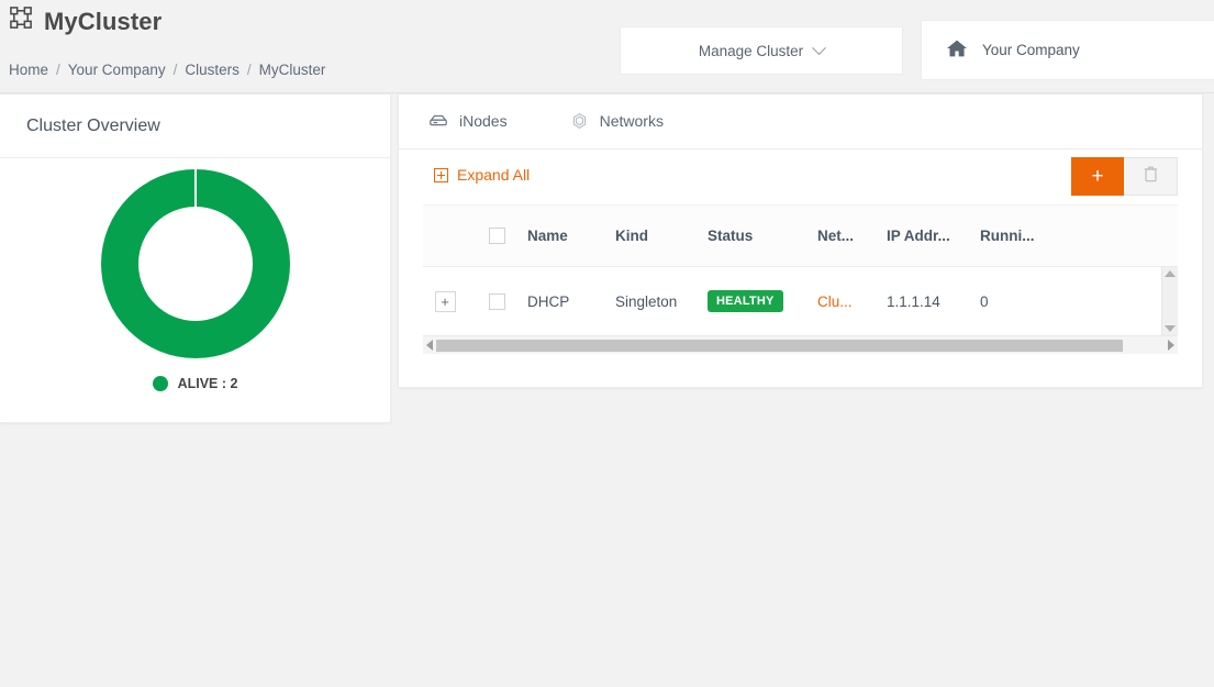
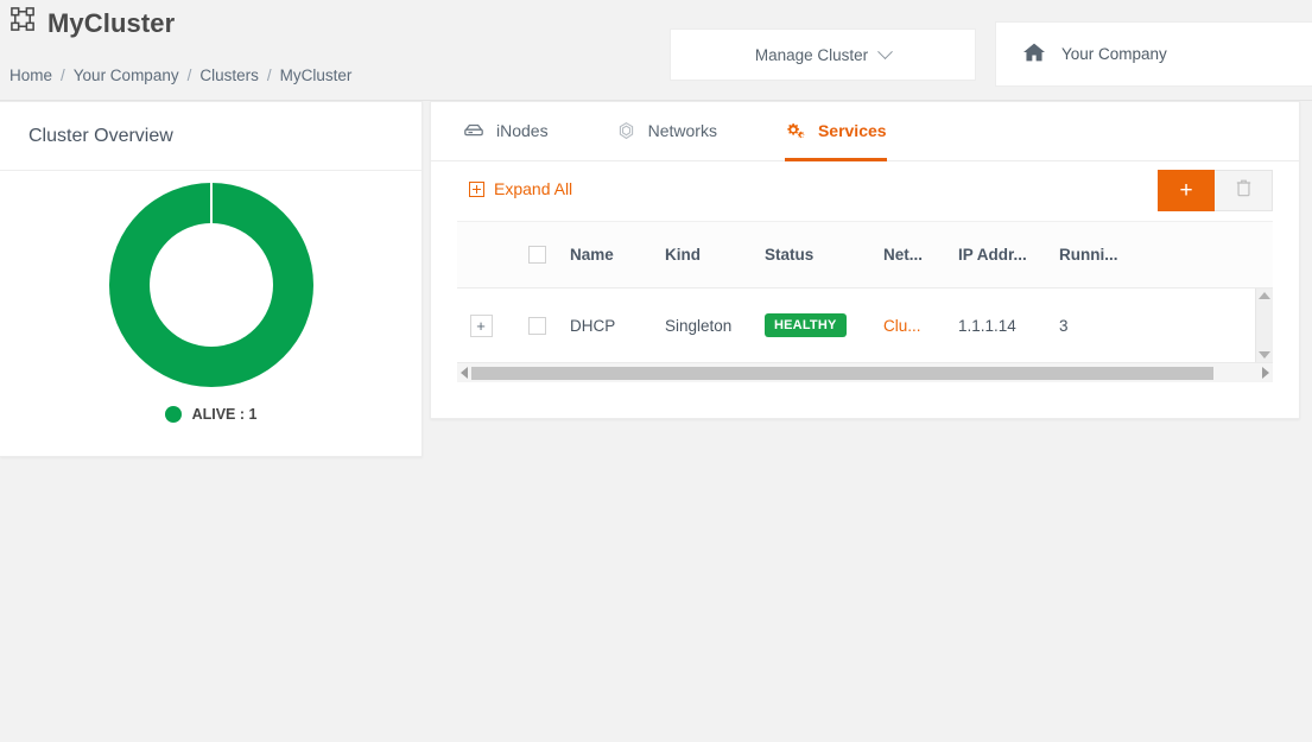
  MyCluster
  Home
  /
  Your Company
  /
  Clusters
  /
  MyCluster
  Manage Cluster
  Your Company
  Cluster Overview
- ALIVE : 2
+ ALIVE : 1
  iNodes
  Networks
+ Services
  Expand All
  +
  Name
  Kind
  Status
  Net...
  IP Addr...
  Runni...
  +
  DHCP
  Singleton
  HEALTHY
  Clu...
  1.1.1.14
- 0
+ 3
